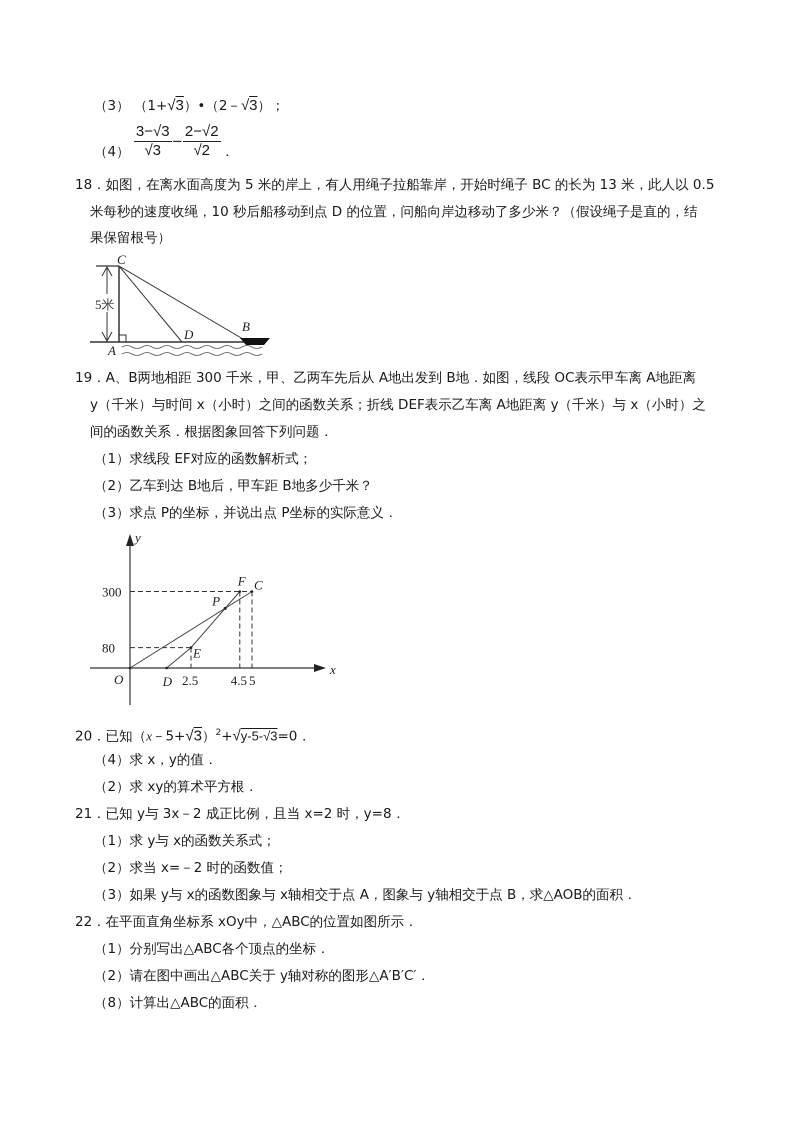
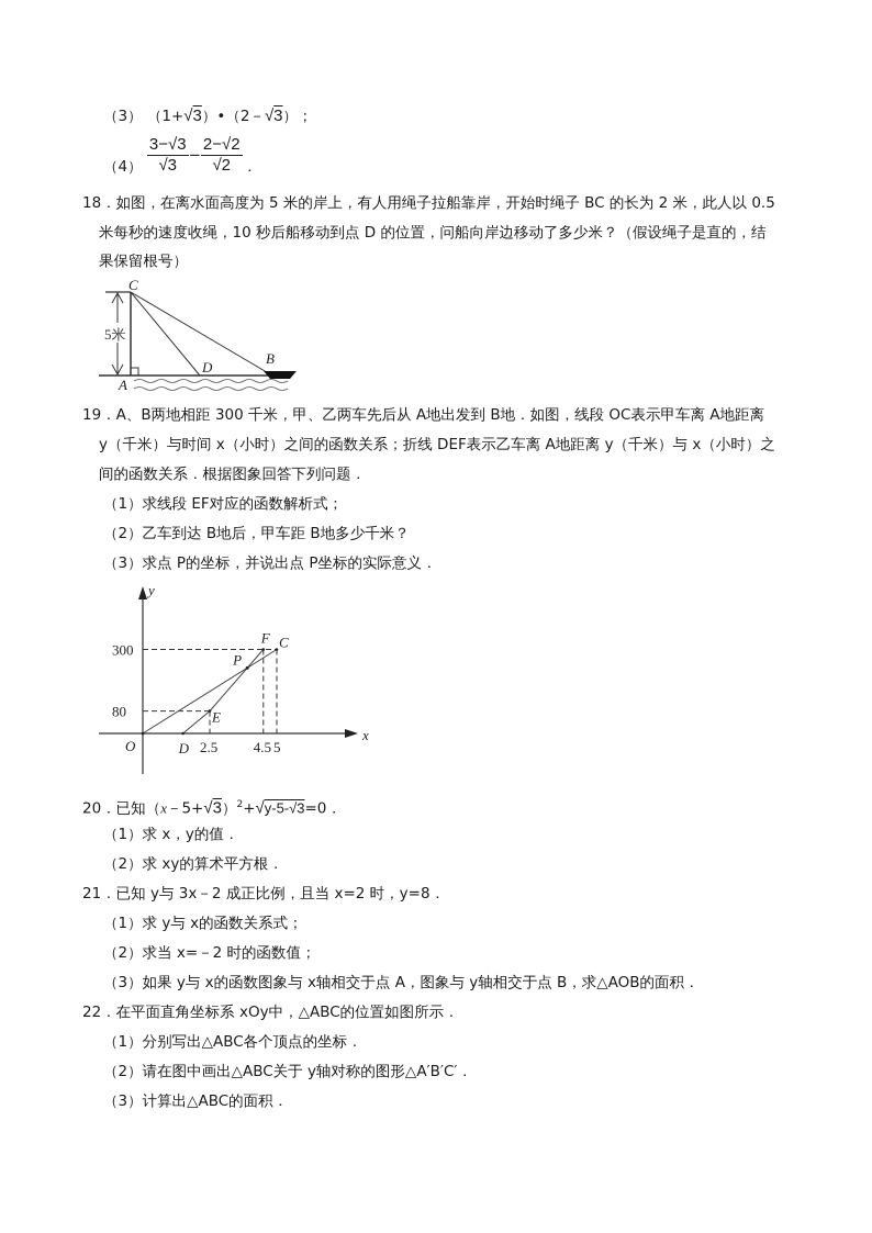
  （3） （1+√3）•（2－√3）；
  （4）
  3−√3
  √3
  −
  2−√2
  √2
  ．
- 18．如图，在离水面高度为 5 米的岸上，有人用绳子拉船靠岸，开始时绳子 BC 的长为 13 米，此人以 0.5
+ 18．如图，在离水面高度为 5 米的岸上，有人用绳子拉船靠岸，开始时绳子 BC 的长为 2 米，此人以 0.5
  米每秒的速度收绳，10 秒后船移动到点 D 的位置，问船向岸边移动了多少米？（假设绳子是直的，结
  果保留根号）
  5米
  C
  A
  D
  B
  19．A、B两地相距 300 千米，甲、乙两车先后从 A地出发到 B地．如图，线段 OC表示甲车离 A地距离
  y（千米）与时间 x（小时）之间的函数关系；折线 DEF表示乙车离 A地距离 y（千米）与 x（小时）之
  间的函数关系．根据图象回答下列问题．
  （1）求线段 EF对应的函数解析式；
  （2）乙车到达 B地后，甲车距 B地多少千米？
  （3）求点 P的坐标，并说出点 P坐标的实际意义．
  x
  y
  O
  300
  80
  2.5
  4.5
  5
  C
  D
  E
  F
  P
  20．已知（x－5+√3）2+√y-5-√3=0．
- （4）求 x，y的值．
+ （1）求 x，y的值．
  （2）求 xy的算术平方根．
  21．已知 y与 3x－2 成正比例，且当 x=2 时，y=8．
  （1）求 y与 x的函数关系式；
  （2）求当 x=－2 时的函数值；
  （3）如果 y与 x的函数图象与 x轴相交于点 A，图象与 y轴相交于点 B，求△AOB的面积．
  22．在平面直角坐标系 xOy中，△ABC的位置如图所示．
  （1）分别写出△ABC各个顶点的坐标．
  （2）请在图中画出△ABC关于 y轴对称的图形△A′B′C′．
- （8）计算出△ABC的面积．
+ （3）计算出△ABC的面积．
